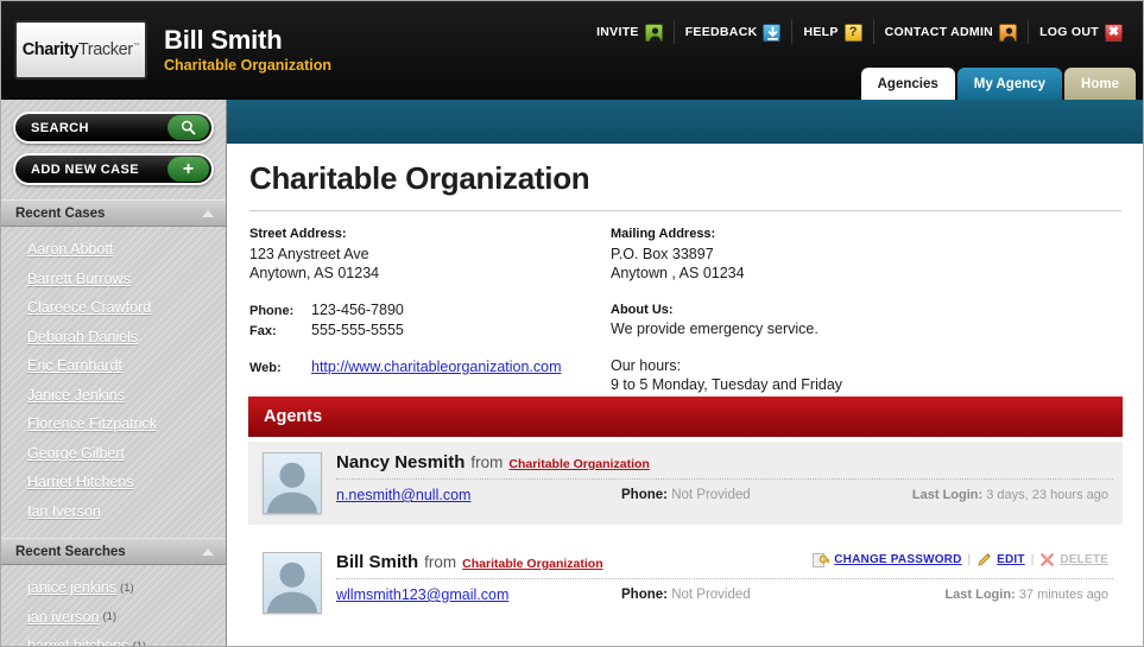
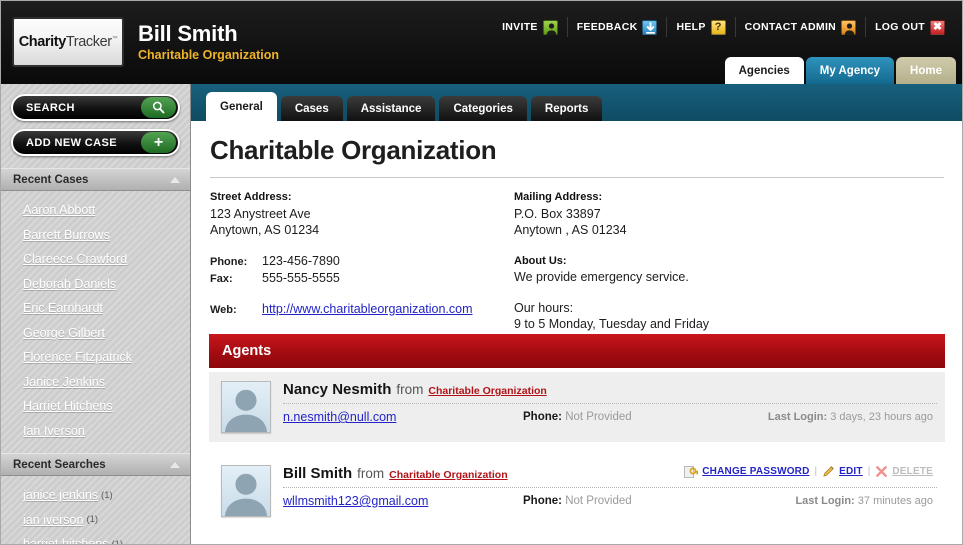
  CharityTracker
  Bill Smith
  Charitable Organization
  INVITE
  FEEDBACK
  HELP
  ?
  CONTACT ADMIN
  LOG OUT
  ✖
  Agencies
  My Agency
  Home
+ General
+ Cases
+ Assistance
+ Categories
+ Reports
  SEARCH
  ADD NEW CASE
  +
  Recent Cases
  Aaron Abbott
  Barrett Burrows
  Clareece Crawford
  Deborah Daniels
  Eric Earnhardt
- Janice Jenkins
+ George Gilbert
  Florence Fitzpatrick
- George Gilbert
+ Janice Jenkins
  Harriet Hitchens
  Ian Iverson
  Recent Searches
  janice jenkins
  (1)
  ian iverson
  (1)
  Charitable Organization
  Street Address:
  123 Anystreet Ave
  Anytown, AS 01234
  Phone:
  123-456-7890
  Fax:
  555-555-5555
  Web:
  http://www.charitableorganization.com
  Mailing Address:
  P.O. Box 33897
  Anytown , AS 01234
  About Us:
  We provide emergency service.
  Our hours:
  9 to 5 Monday, Tuesday and Friday
  Agents
  Nancy Nesmith
  from
  Charitable Organization
  n.nesmith@null.com
  Phone: Not Provided
  Last Login: 3 days, 23 hours ago
  Bill Smith
  from
  Charitable Organization
  CHANGE PASSWORD
  |
  EDIT
  |
  DELETE
  wllmsmith123@gmail.com
  Phone: Not Provided
  Last Login: 37 minutes ago
